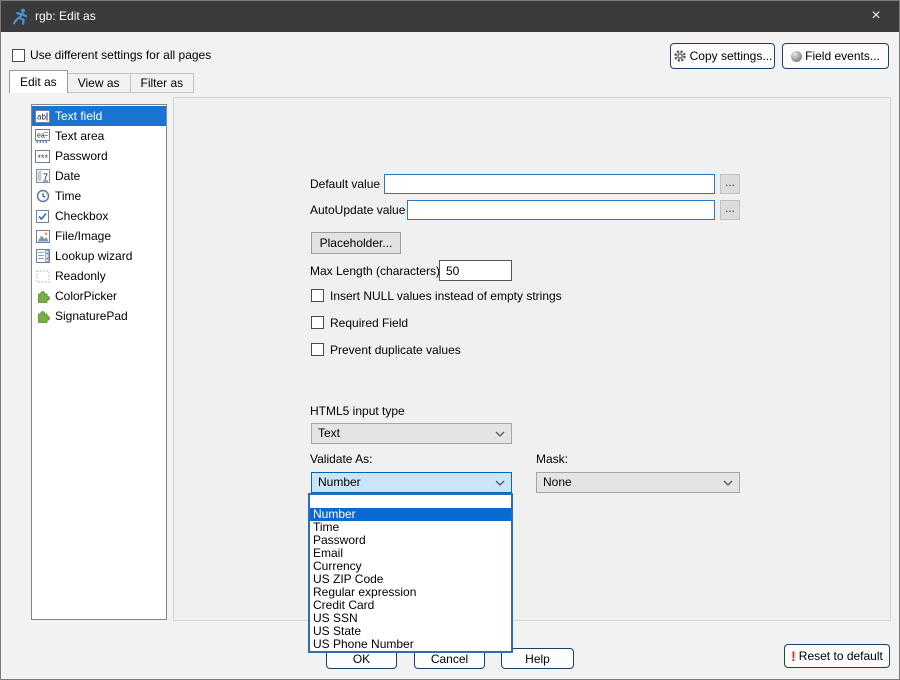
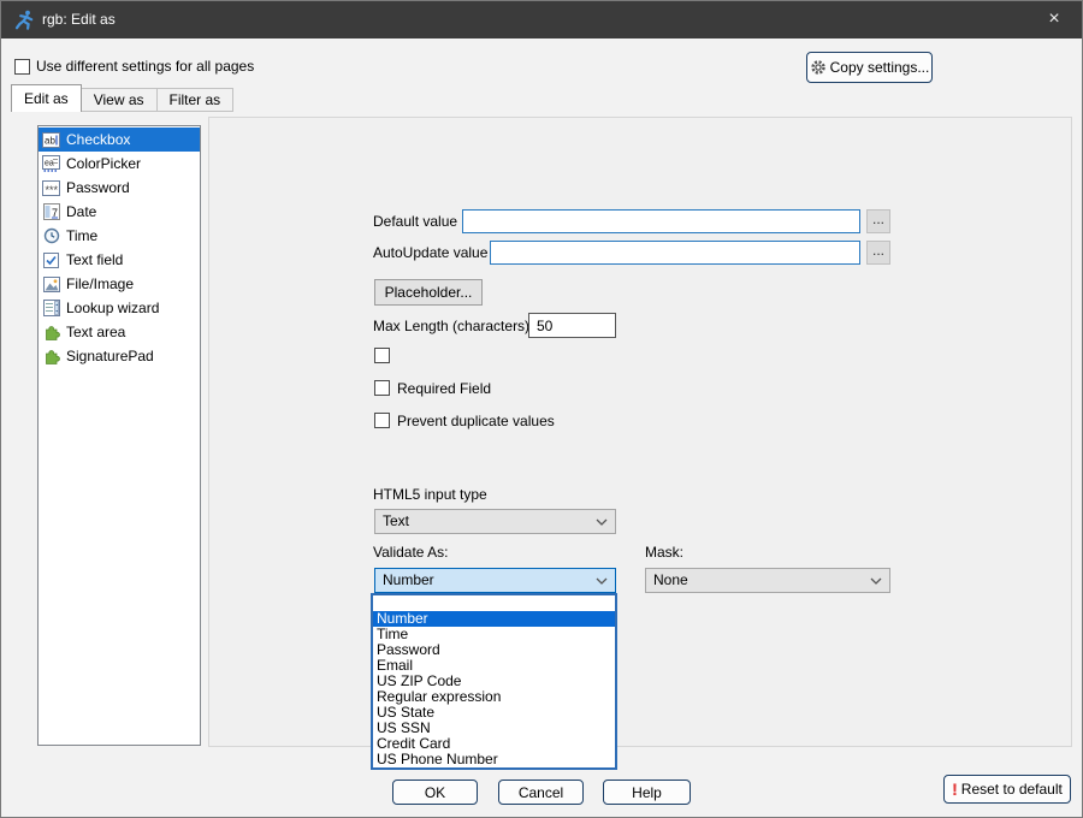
  rgb: Edit as
  ×
  Use different settings for all pages
  Copy settings...
- Field events...
  Edit as
  View as
  Filter as
  ab
- Text field
+ Checkbox
- Text area
+ ColorPicker
  ***
  Password
  7
  Date
  Time
- Checkbox
+ Text field
  File/Image
  Lookup wizard
- Readonly
- ColorPicker
+ Text area
  SignaturePad
  Default value
  ...
  AutoUpdate value
  ...
  Placeholder...
  Max Length (characters
  50
- Insert NULL values instead of empty strings
  Required Field
  Prevent duplicate values
  HTML5 input type
  Text
  Validate As:
  Mask:
  Number
  None
  Number
  Time
  Password
  Email
- Currency
  US ZIP Code
  Regular expression
- Credit Card
+ US State
  US SSN
- US State
+ Credit Card
  US Phone Number
  OK
  Cancel
  Help
  !
  Reset to default
